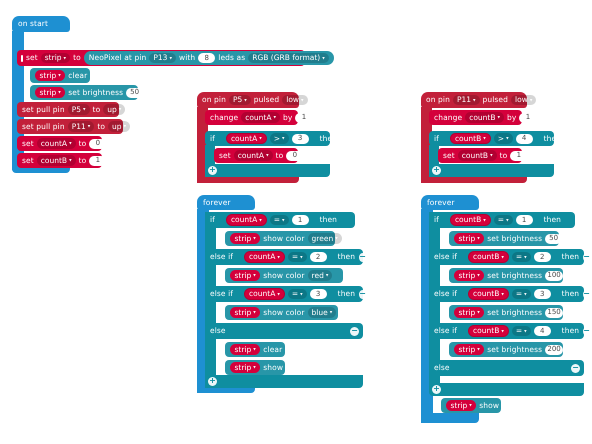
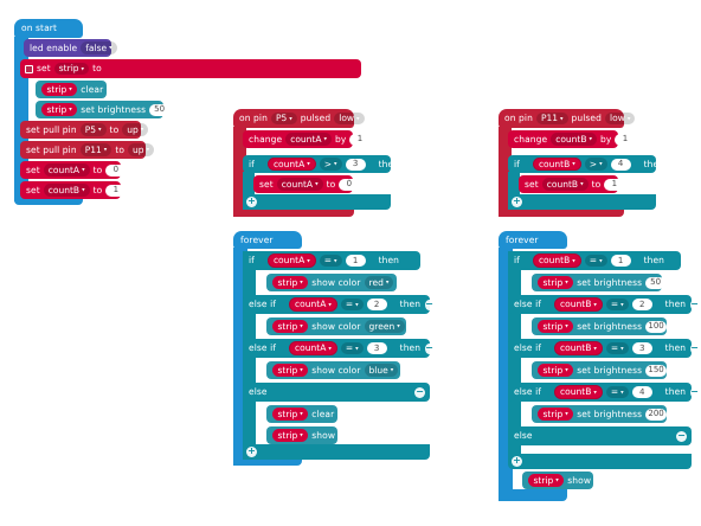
  on start
+ led enable
+ false
  set
  strip
  to
- NeoPixel at pin
- P13
- with
- 8
- leds as
- RGB (GRB format)
  strip
  clear
  strip
  set brightness
  50
  set pull pin
  P5
  to
  up
  set pull pin
  P11
  to
  up
  set
  countA
  to
  0
  set
  countB
  to
  1
  on pin
  P5
  pulsed
  low
  change
  countA
  by
  1
  if
  countA
  >
  3
  then
  +
  set
  countA
  to
  0
  on pin
  P11
  pulsed
  low
  change
  countB
  by
  1
  if
  countB
  >
  4
  then
  +
  set
  countB
  to
  1
  forever
  if
  countA
  =
  1
  then
  strip
  show color
- green
+ red
  else if
  countA
  =
  2
  then
  −
  strip
  show color
- red
+ green
  else if
  countA
  =
  3
  then
  −
  strip
  show color
  blue
  else
  −
  strip
  clear
  strip
  show
  +
  forever
  if
  countB
  =
  1
  then
  strip
  set brightness
  50
  else if
  countB
  =
  2
  then
  −
  strip
  set brightness
  100
  else if
  countB
  =
  3
  then
  −
  strip
  set brightness
  150
  else if
  countB
  =
  4
  then
  −
  strip
  set brightness
  200
  else
  −
  +
  strip
  show
